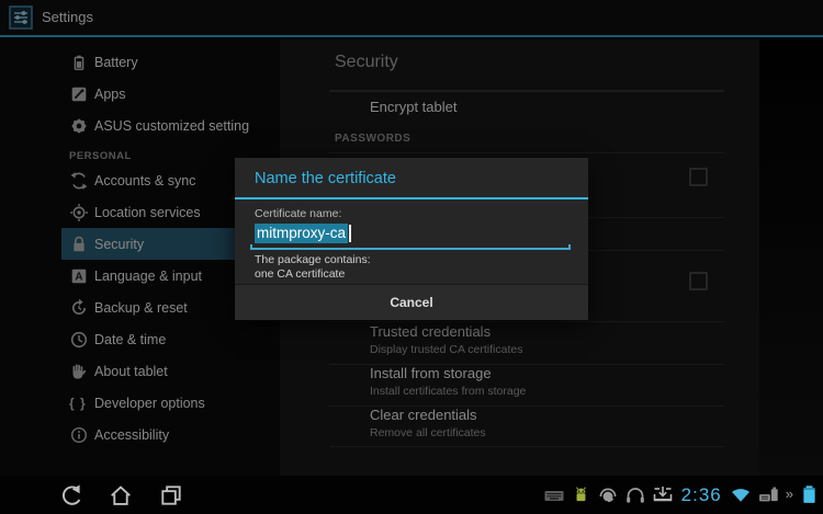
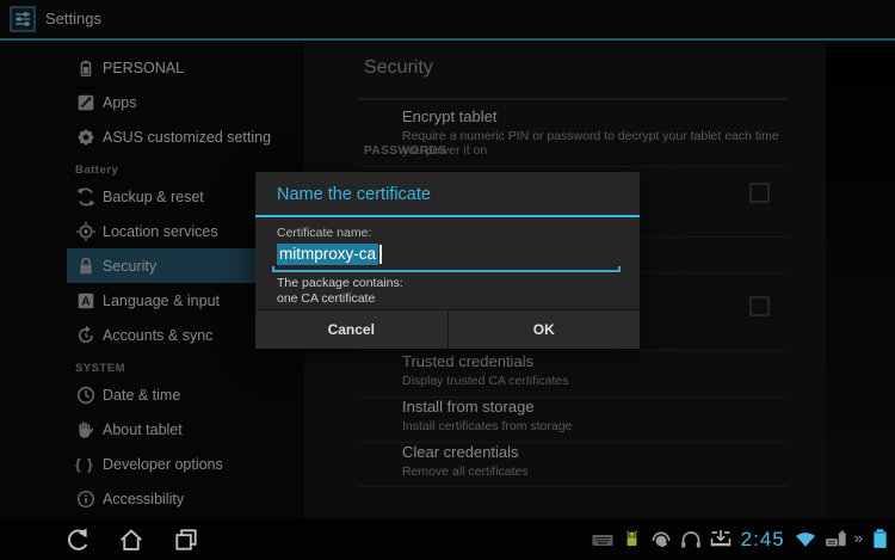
  Settings
- Battery
+ PERSONAL
  Apps
  ASUS customized setting
- PERSONAL
+ Battery
- Accounts & sync
+ Backup & reset
  Location services
  Security
  A
  Language & input
- Backup & reset
+ Accounts & sync
+ SYSTEM
  Date & time
  About tablet
  { }
  Developer options
  Accessibility
  Security
  Encrypt tablet
+ Require a numeric PIN or password to decrypt your tablet each time you power it on
  PASSWORDS
  Trusted credentials
  Display trusted CA certificates
  Install from storage
  Install certificates from storage
  Clear credentials
  Remove all certificates
  Name the certificate
  Certificate name:
  mitmproxy-ca
  The package contains:
  one CA certificate
  Cancel
+ OK
- 2:36
+ 2:45
  »
